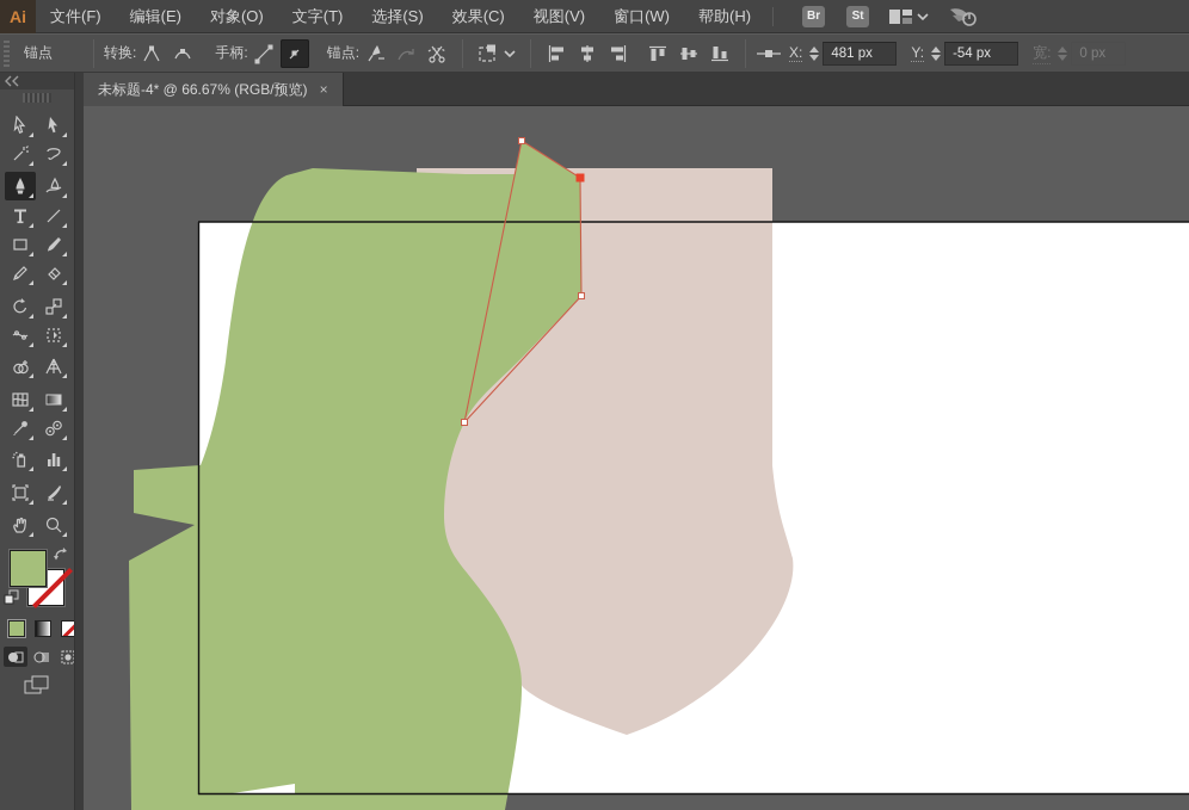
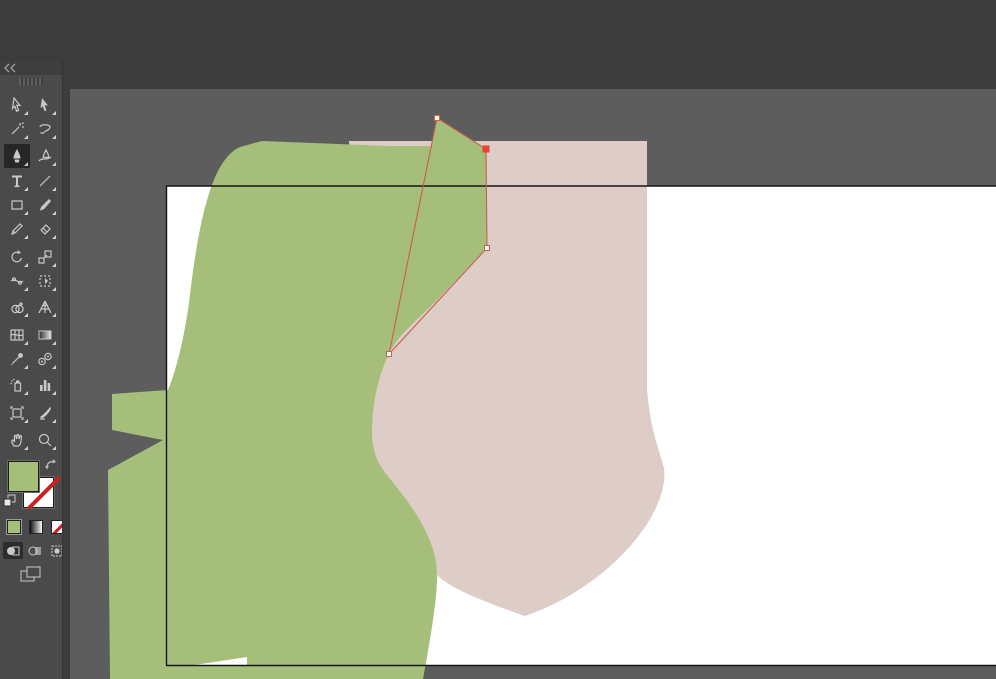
- Ai
- 文件(F)
- 编辑(E)
- 对象(O)
- 文字(T)
- 选择(S)
- 效果(C)
- 视图(V)
- 窗口(W)
- 帮助(H)
- Br
- St
- 锚点
- 转换:
- 手柄:
- 锚点:
- X:
- 481 px
- Y:
- -54 px
- 宽:
- 0 px
- 未标题-4* @ 66.67% (RGB/预览)
- ×
